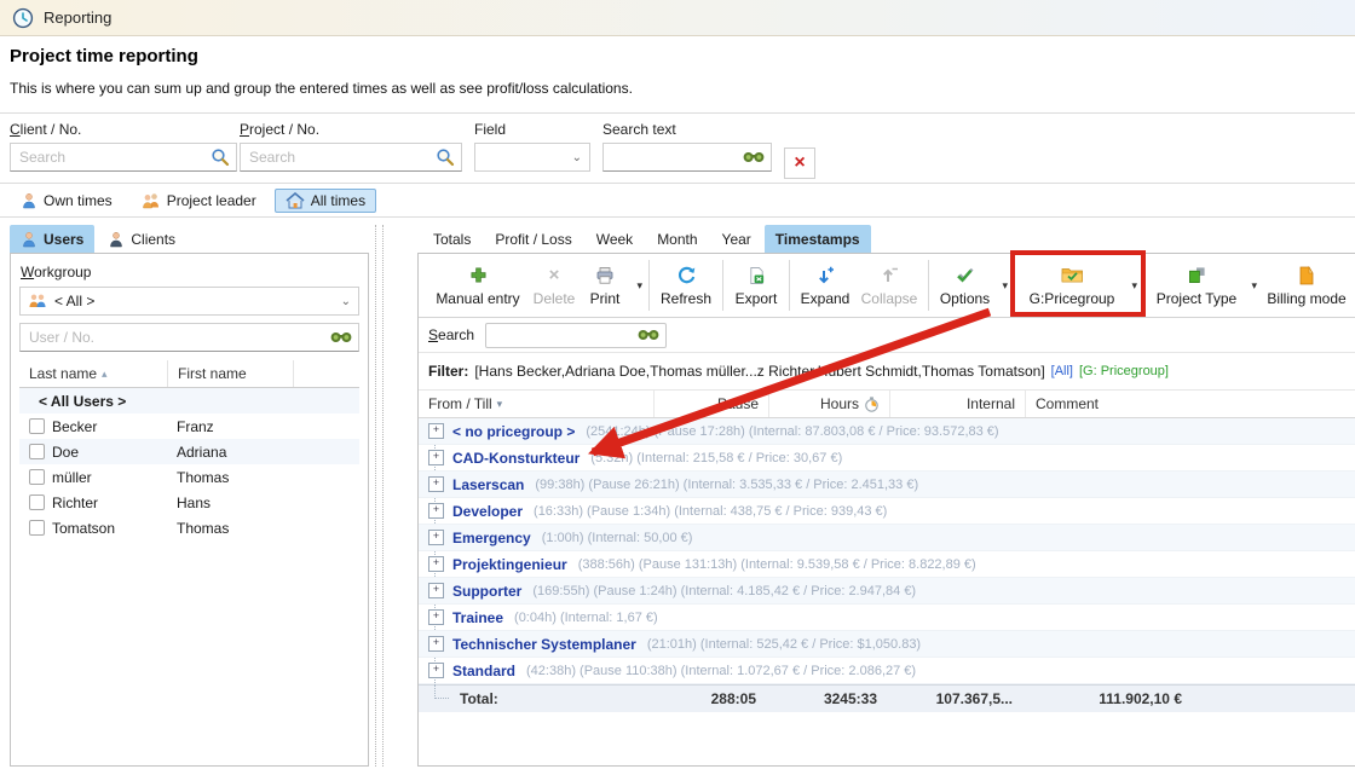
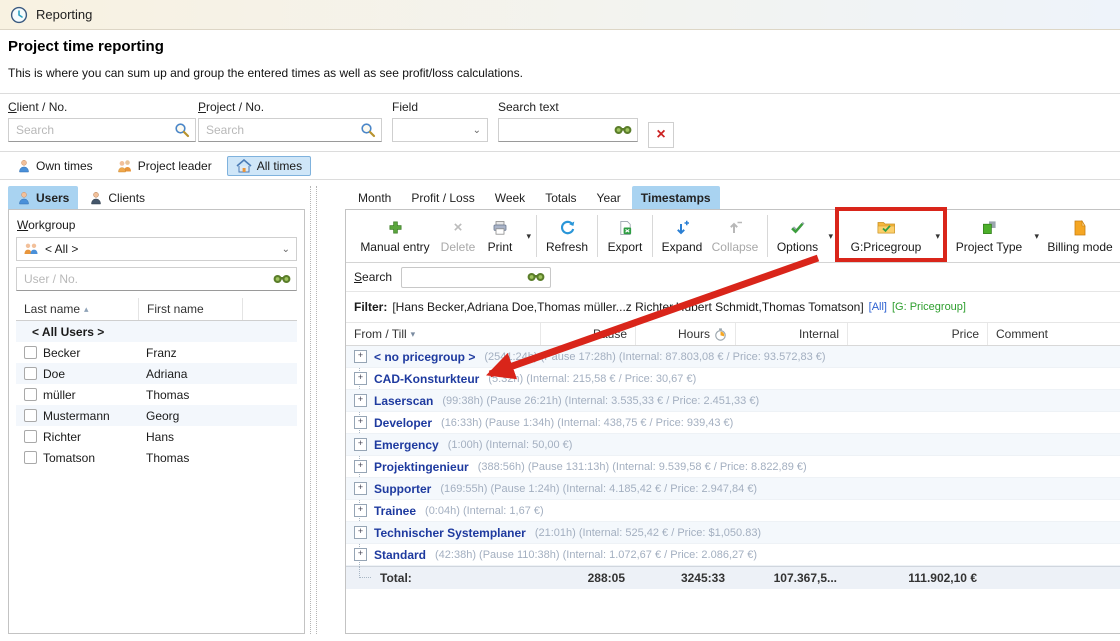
  Reporting
  Project time reporting
  This is where you can sum up and group the entered times as well as see profit/loss calculations.
  Client / No.
  Search
  Project / No.
  Search
  Field
  ⌄
  Search text
  ×
  Own times
  Project leader
  All times
  Users
  Clients
  Workgroup
  < All >
  ⌄
  User / No.
  Last name
  ▴
  First name
  < All Users >
  Becker
  Franz
  Doe
  Adriana
  müller
  Thomas
+ Mustermann
+ Georg
  Richter
  Hans
  Tomatson
  Thomas
- Totals
+ Month
  Profit / Loss
  Week
- Month
+ Totals
  Year
  Timestamps
  Manual entry
  ×
  Delete
  Print
  ▾
  Refresh
  Export
  Expand
  Collapse
  Options
  ▾
  G:Pricegroup
  ▾
  Project Type
  ▾
  Billing mode
  Search
  Filter:
  [Hans Becker,Adriana Doe,Thomas müller...z Richtebert Schmidt,Thomas Tomatson]
  [All]
  [G: Pricegroup]
  From / Till
  ▾
  Hours
  Internal
+ Price
  Comment
  +
  < no pricegroup >
  (2541:24ause 17:28h) (Internal: 87.803,08 € / Price: 93.572,83 €)
  +
  CAD-Konsturkteur
  (5:32h) (Internal: 215,58 € / Price: 30,67 €)
  +
  Laserscan
  (99:38h) (Pause 26:21h) (Internal: 3.535,33 € / Price: 2.451,33 €)
  +
  Developer
  (16:33h) (Pause 1:34h) (Internal: 438,75 € / Price: 939,43 €)
  +
  Emergency
  (1:00h) (Internal: 50,00 €)
  +
  Projektingenieur
  (388:56h) (Pause 131:13h) (Internal: 9.539,58 € / Price: 8.822,89 €)
  +
  Supporter
  (169:55h) (Pause 1:24h) (Internal: 4.185,42 € / Price: 2.947,84 €)
  +
  Trainee
  (0:04h) (Internal: 1,67 €)
  +
  Technischer Systemplaner
  (21:01h) (Internal: 525,42 € / Price: $1,050.83)
  +
  Standard
  (42:38h) (Pause 110:38h) (Internal: 1.072,67 € / Price: 2.086,27 €)
  Total:
  288:05
  3245:33
  107.367,5...
  111.902,10 €
